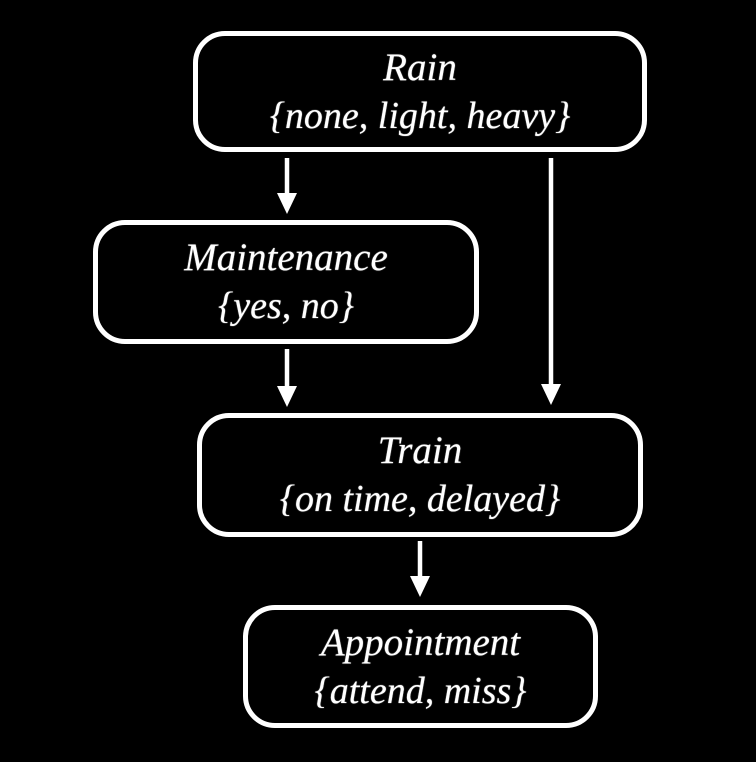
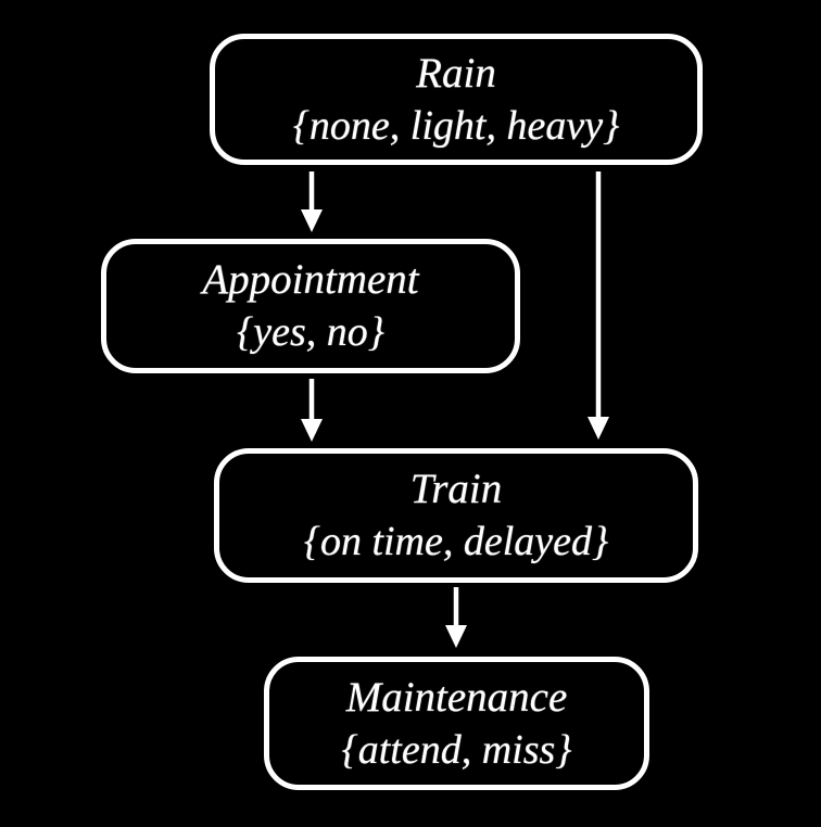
  Rain
  {none, light, heavy}
- Maintenance
+ Appointment
  {yes, no}
  Train
  {on time, delayed}
- Appointment
+ Maintenance
  {attend, miss}
